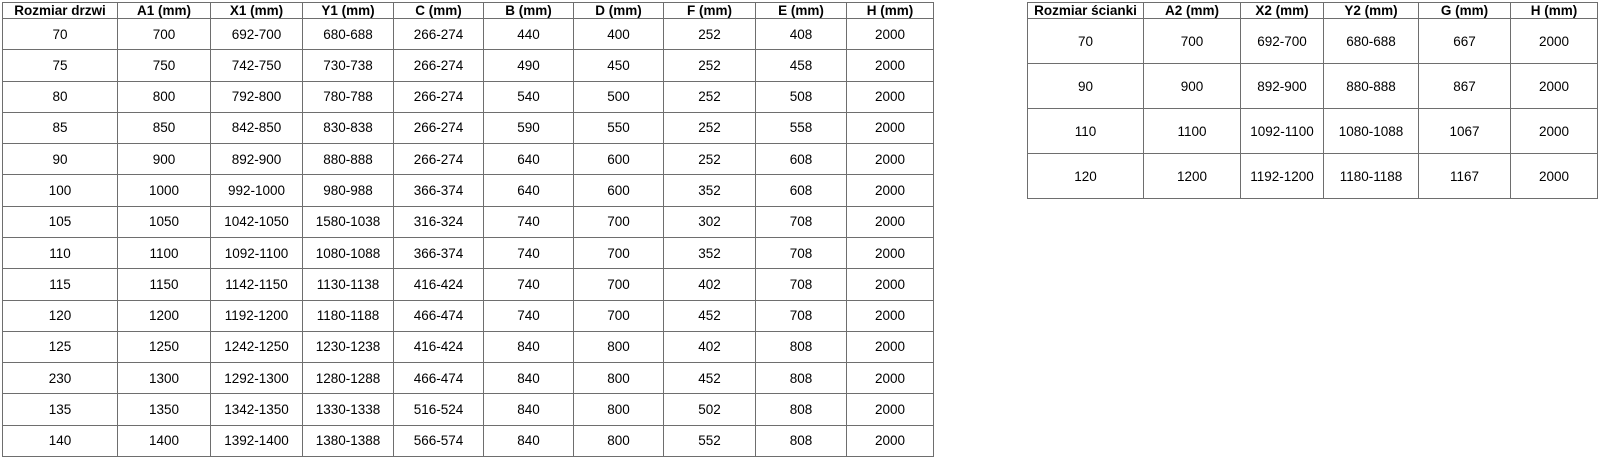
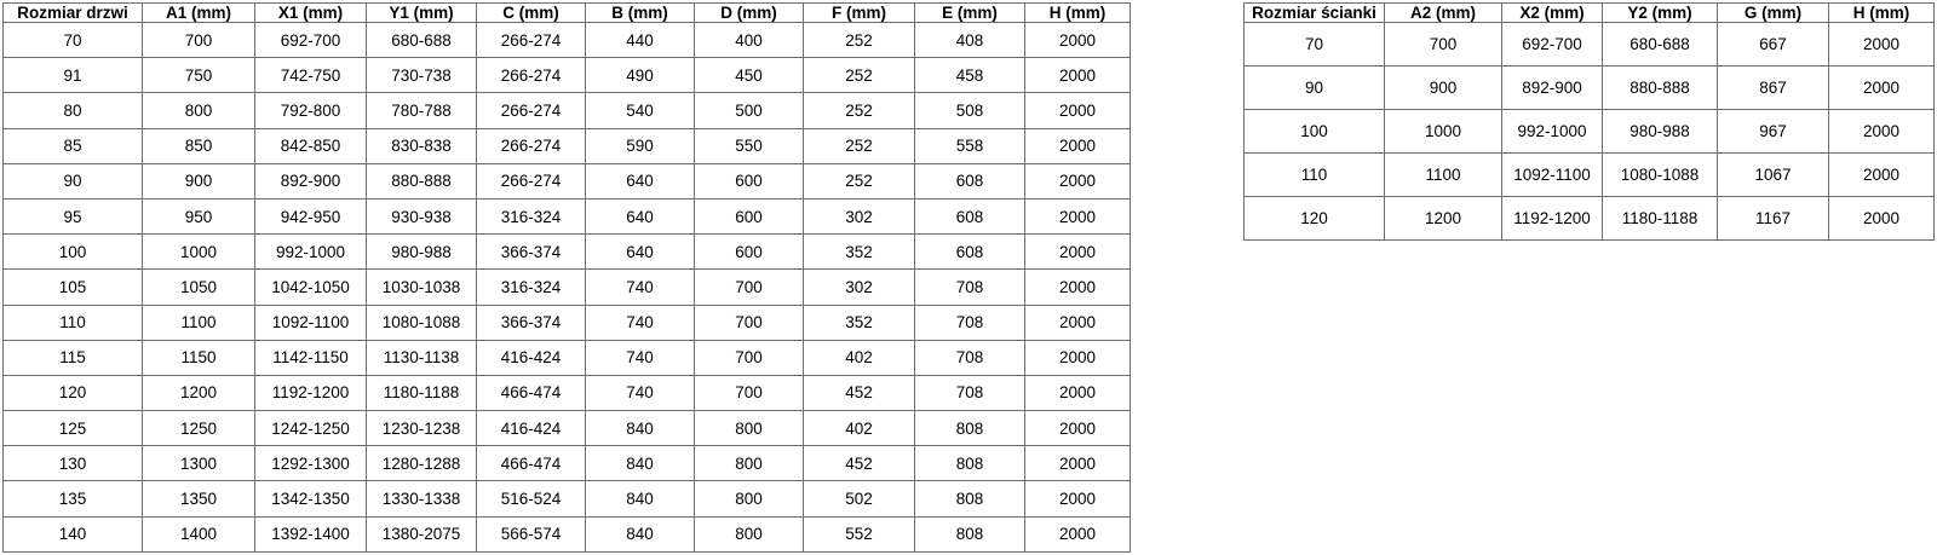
  Rozmiar drzwi	A1 (mm)	X1 (mm)	Y1 (mm)	C (mm)	B (mm)	D (mm)	F (mm)	E (mm)	H (mm)
  70	700	692-700	680-688	266-274	440	400	252	408	2000
- 75	750	742-750	730-738	266-274	490	450	252	458	2000
+ 91	750	742-750	730-738	266-274	490	450	252	458	2000
  80	800	792-800	780-788	266-274	540	500	252	508	2000
  85	850	842-850	830-838	266-274	590	550	252	558	2000
  90	900	892-900	880-888	266-274	640	600	252	608	2000
+ 95	950	942-950	930-938	316-324	640	600	302	608	2000
  100	1000	992-1000	980-988	366-374	640	600	352	608	2000
- 105	1050	1042-1050	1580-1038	316-324	740	700	302	708	2000
+ 105	1050	1042-1050	1030-1038	316-324	740	700	302	708	2000
  110	1100	1092-1100	1080-1088	366-374	740	700	352	708	2000
  115	1150	1142-1150	1130-1138	416-424	740	700	402	708	2000
  120	1200	1192-1200	1180-1188	466-474	740	700	452	708	2000
  125	1250	1242-1250	1230-1238	416-424	840	800	402	808	2000
- 230	1300	1292-1300	1280-1288	466-474	840	800	452	808	2000
+ 130	1300	1292-1300	1280-1288	466-474	840	800	452	808	2000
  135	1350	1342-1350	1330-1338	516-524	840	800	502	808	2000
- 140	1400	1392-1400	1380-1388	566-574	840	800	552	808	2000
+ 140	1400	1392-1400	1380-2075	566-574	840	800	552	808	2000
  Rozmiar ścianki	A2 (mm)	X2 (mm)	Y2 (mm)	G (mm)	H (mm)
  70	700	692-700	680-688	667	2000
  90	900	892-900	880-888	867	2000
+ 100	1000	992-1000	980-988	967	2000
  110	1100	1092-1100	1080-1088	1067	2000
  120	1200	1192-1200	1180-1188	1167	2000
